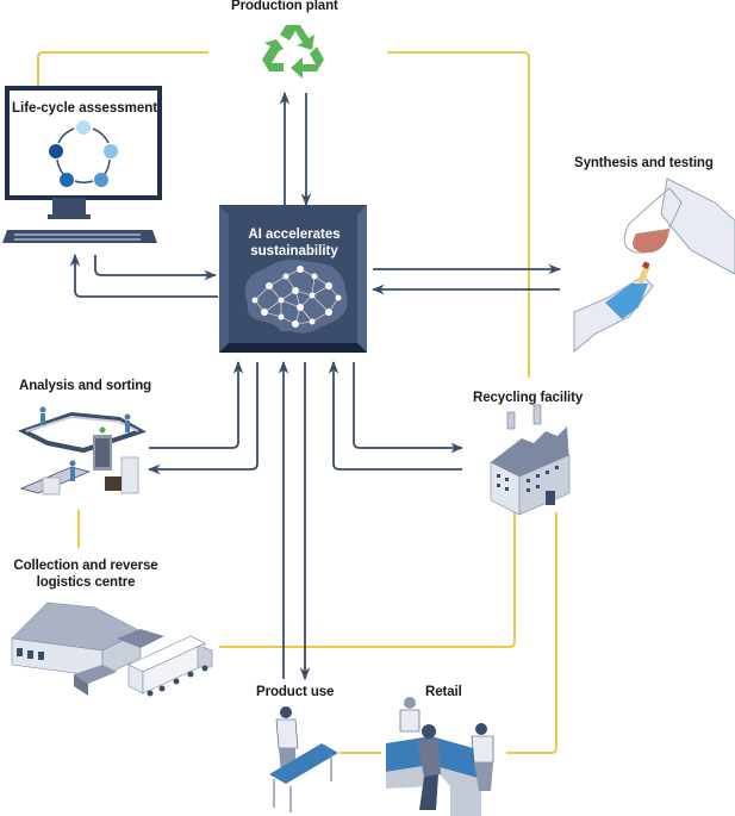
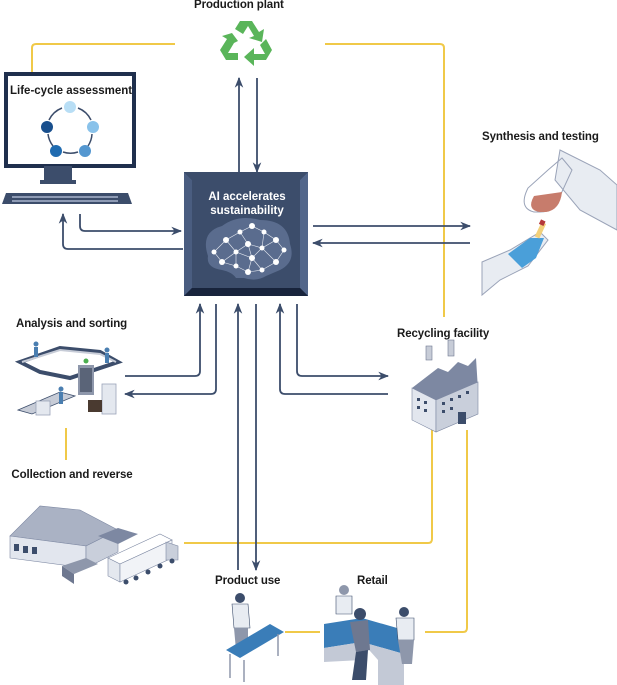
  Production plant
  Life-cycle assessment
  AI accelerates
  sustainability
  Synthesis and testing
  Analysis and sorting
  Recycling facility
  Collection and reverse
- logistics centre
  Product use
  Retail
